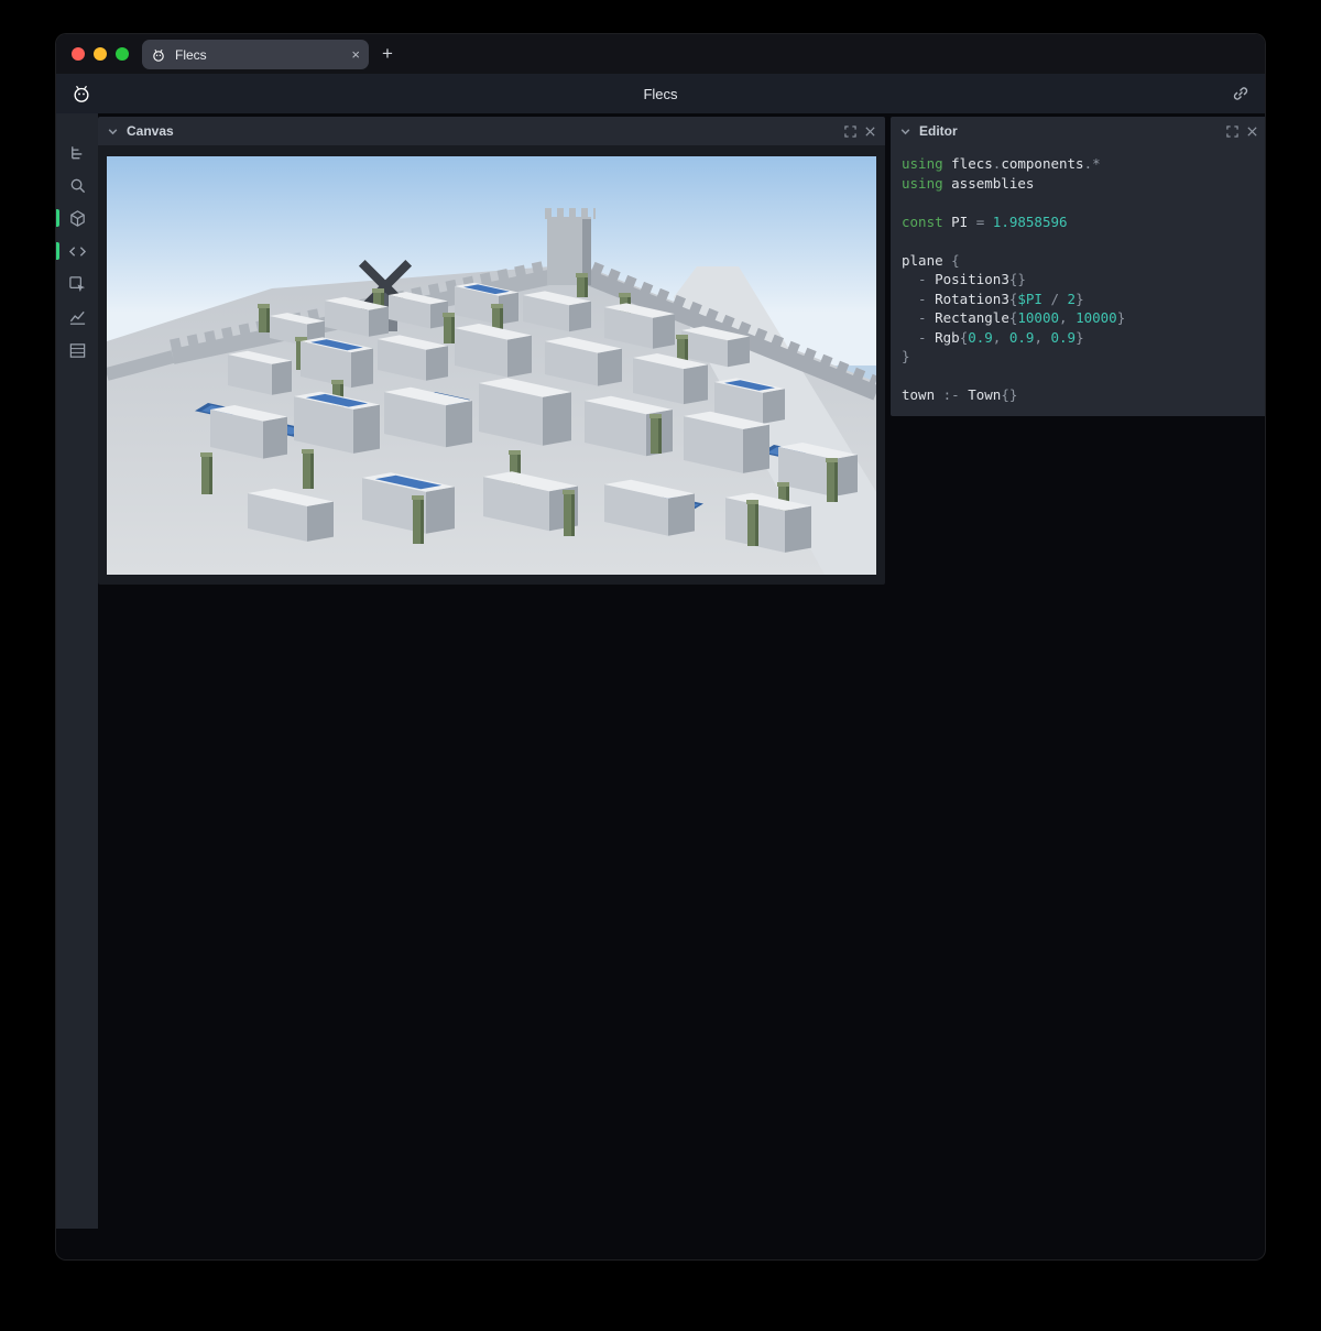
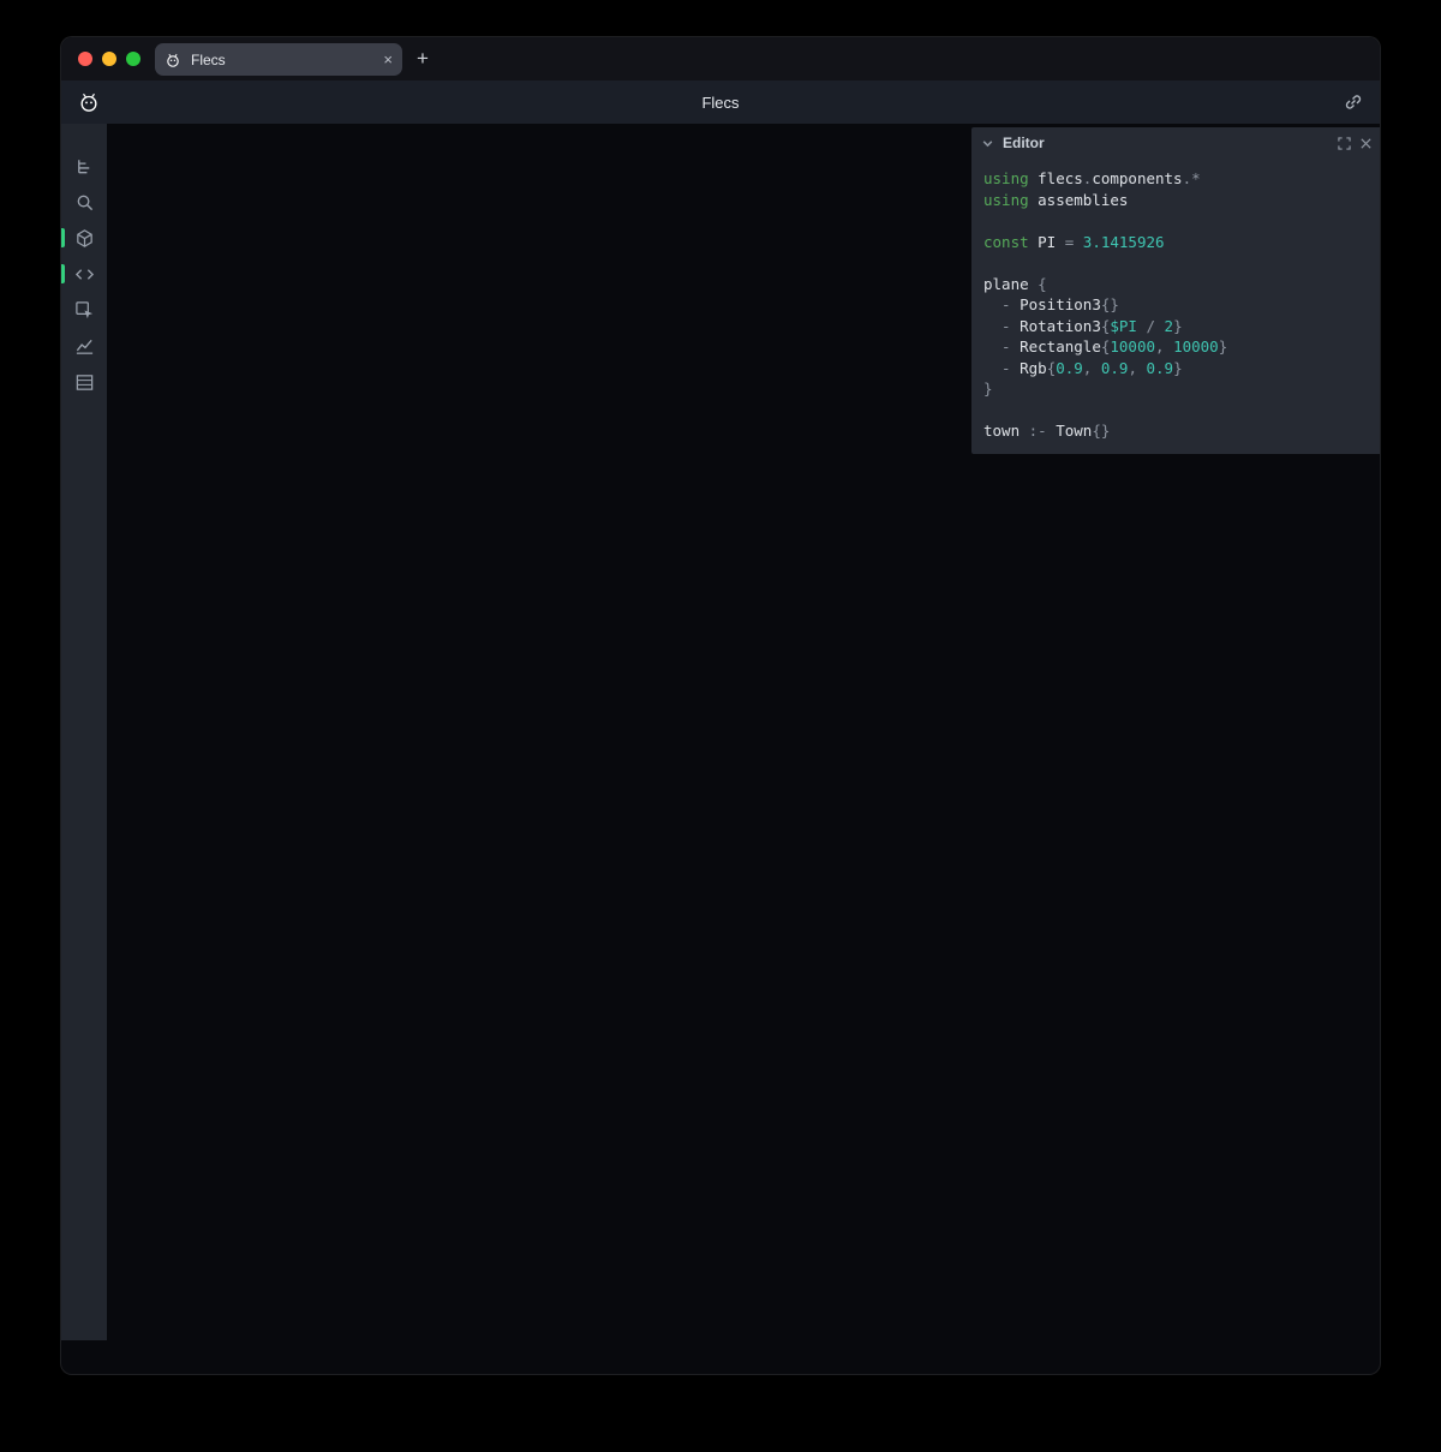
  Flecs
  ×
  +
  Flecs
- Canvas
  Editor
  using flecs.components.*
  using assemblies
- const PI = 1.9858596
+ const PI = 3.1415926
  plane {
  - Position3{}
  - Rotation3{$PI / 2}
  - Rectangle{10000, 10000}
  - Rgb{0.9, 0.9, 0.9}
  }
  town :- Town{}
